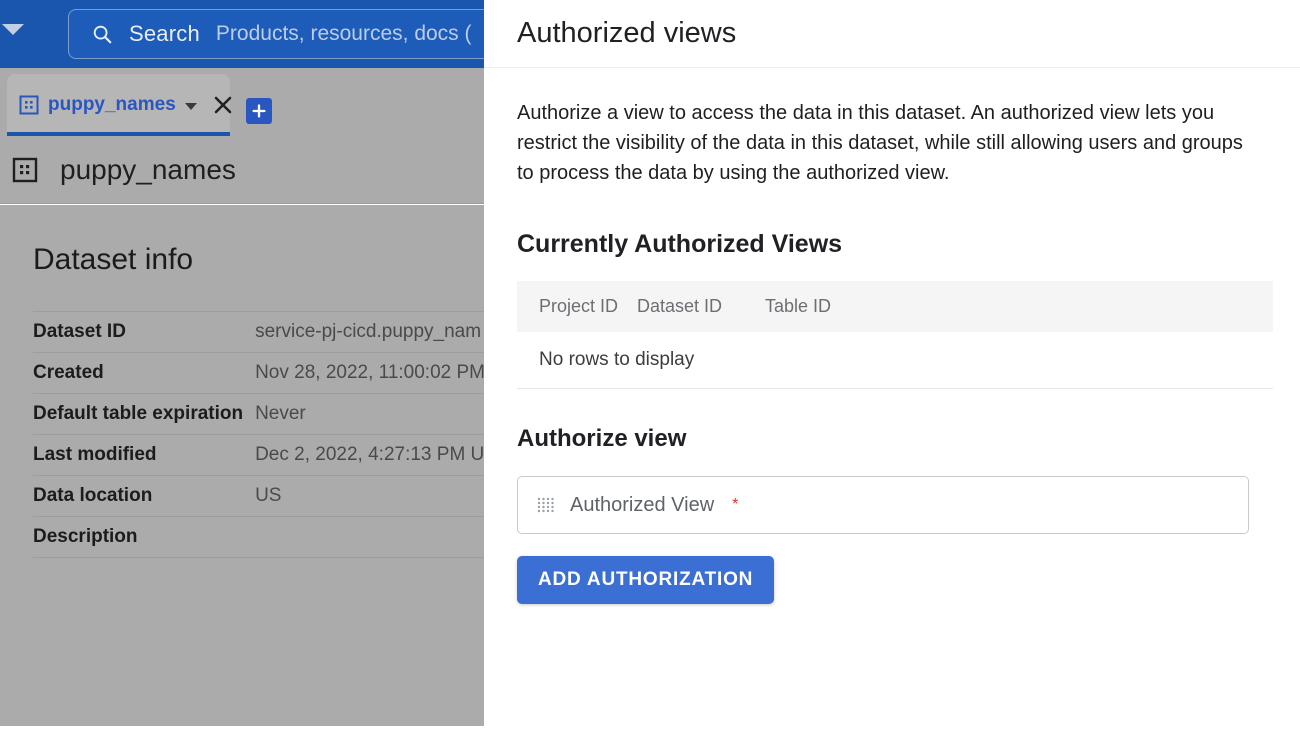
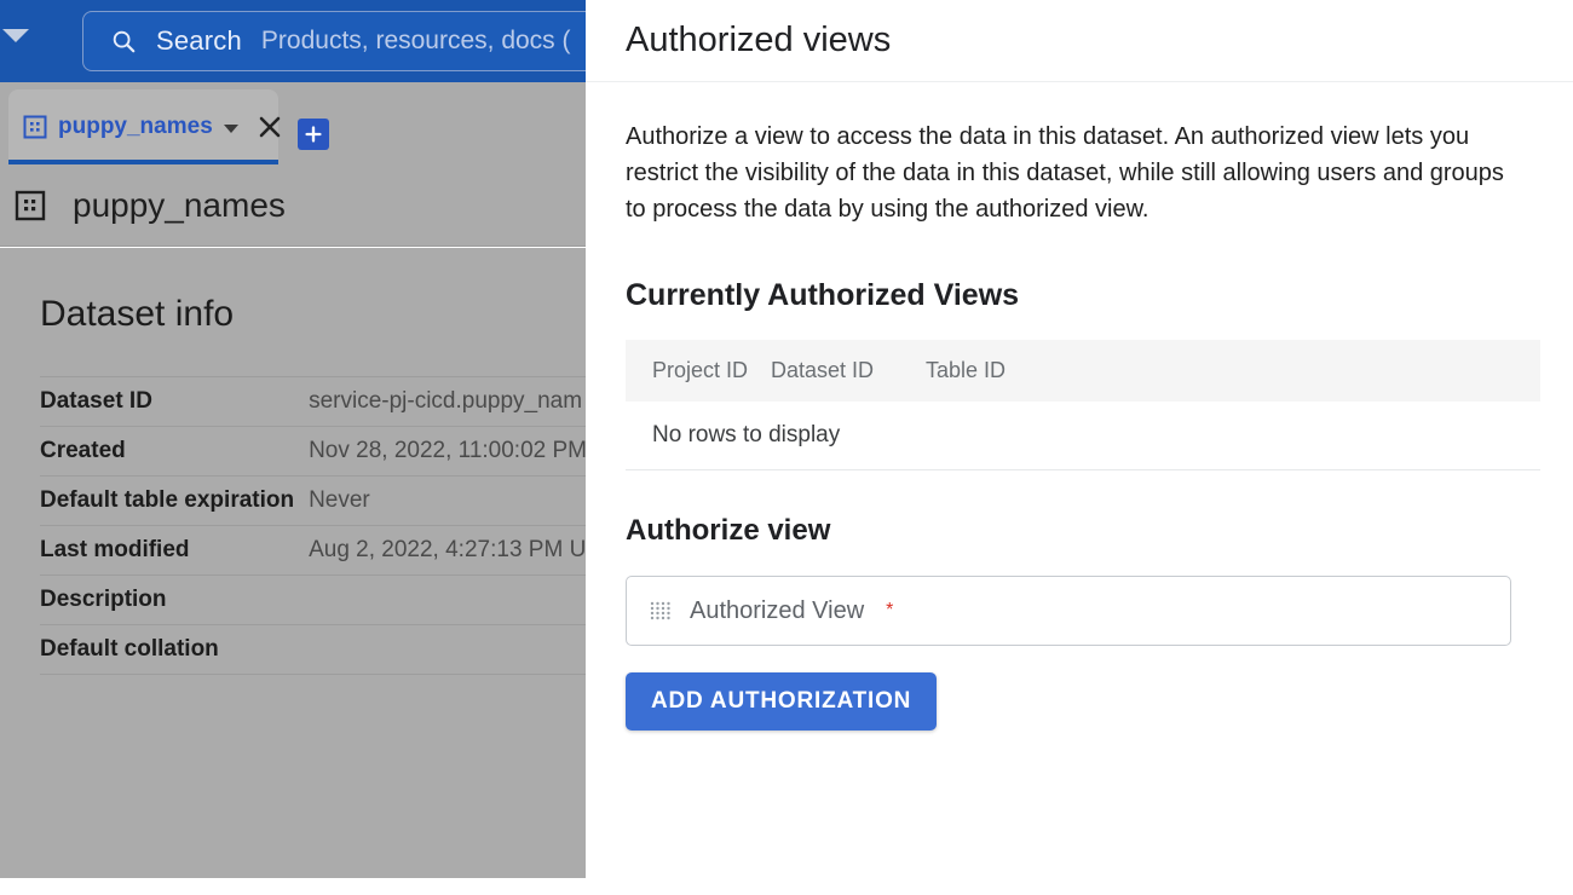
  Search
  Products, resources, docs (
  puppy_names
  puppy_names
  Dataset info
  Dataset ID	service-pj-cicd.puppy_nam
  Created	Nov 28, 2022, 11:00:02 PM
  Default table expiration	Never
- Last modified	Dec 2, 2022, 4:27:13 PM U
+ Last modified	Aug 2, 2022, 4:27:13 PM U
- Data location	US
  Description
+ Default collation
  Authorized views
  Authorize a view to access the data in this dataset. An authorized view lets you restrict the visibility of the data in this dataset, while still allowing users and groups to process the data by using the authorized view.
  Currently Authorized Views
  Project ID	Dataset ID	Table ID
  No rows to display
  Authorize view
  Authorized View
  *
  ADD AUTHORIZATION
